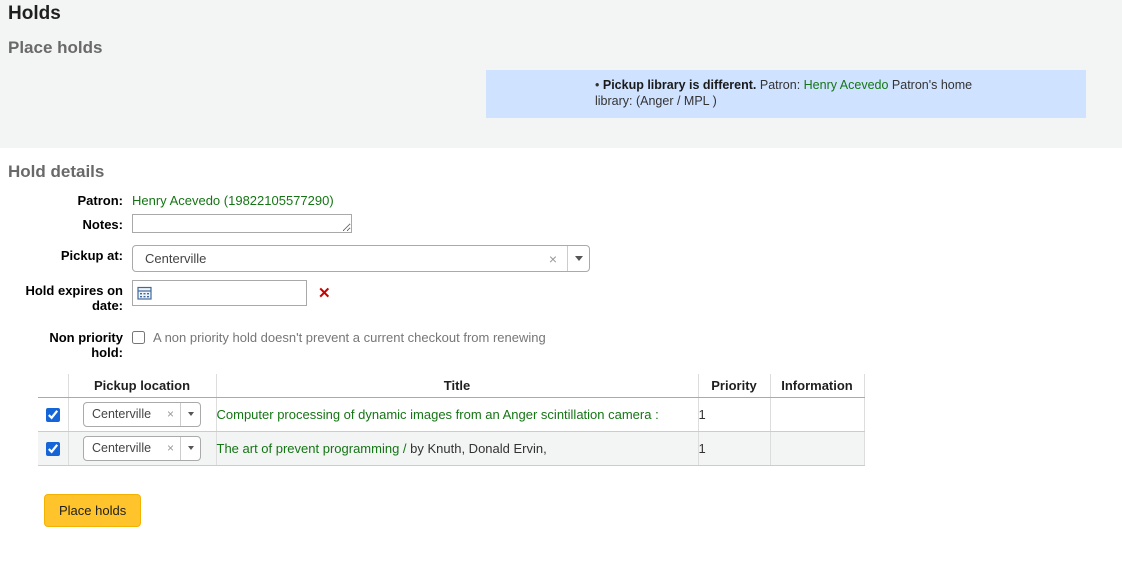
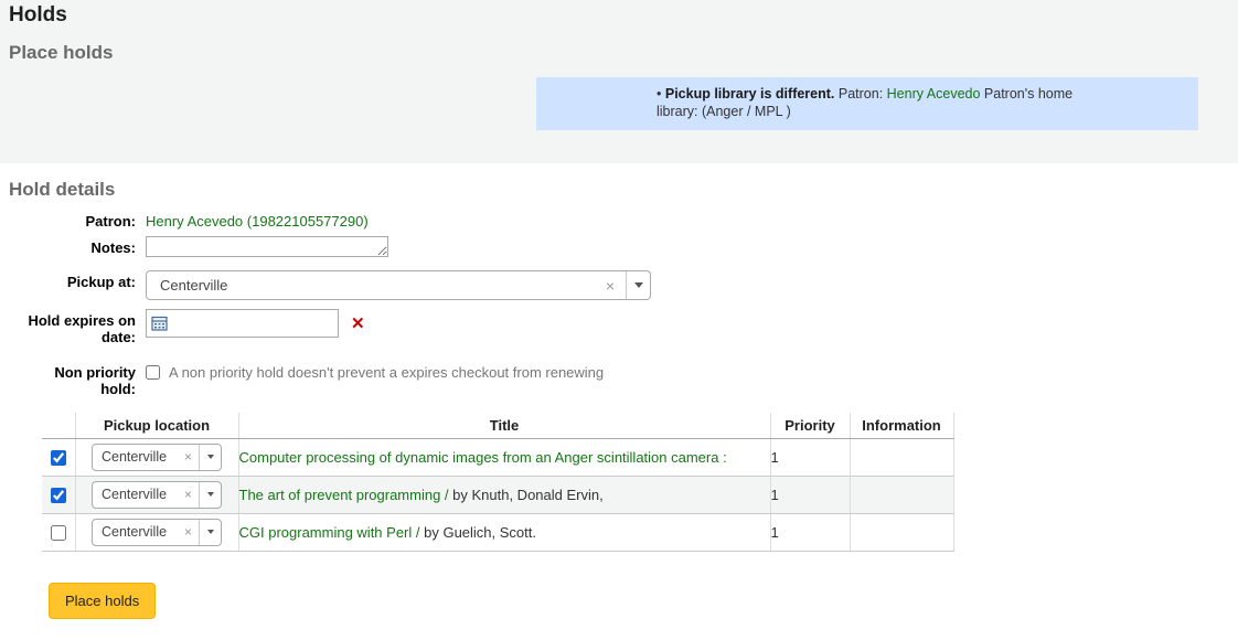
  Holds
  Place holds
  • Pickup library is different. Patron: Henry Acevedo Patron's home library: (Anger / MPL )
  Hold details
  Patron:
  Henry Acevedo (19822105577290)
  Notes:
  Pickup at:
  Centerville
  ×
  Hold expires on date:
  ✕
  Non priority hold:
- A non priority hold doesn't prevent a current checkout from renewing
+ A non priority hold doesn't prevent a expires checkout from renewing
  	Pickup location	Title	Priority	Information
  	Centerville ×	Computer processing of dynamic images from an Anger scintillation camera :	1
  	Centerville ×	The art of prevent programming / by Knuth, Donald Ervin,	1
+ 	Centerville ×	CGI programming with Perl / by Guelich, Scott.	1
  Place holds
